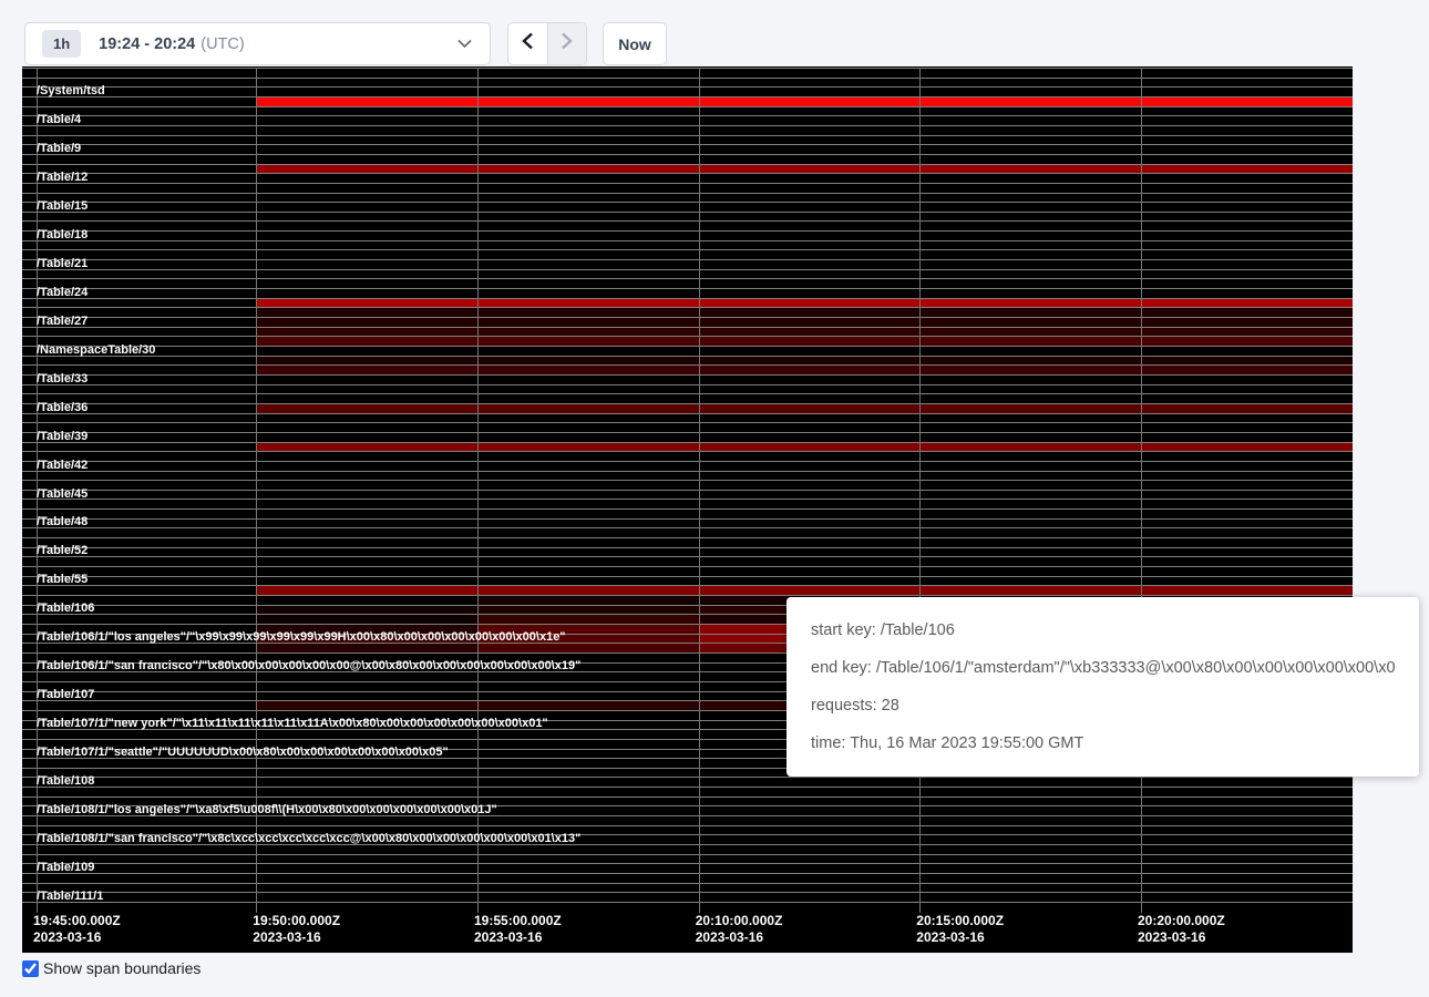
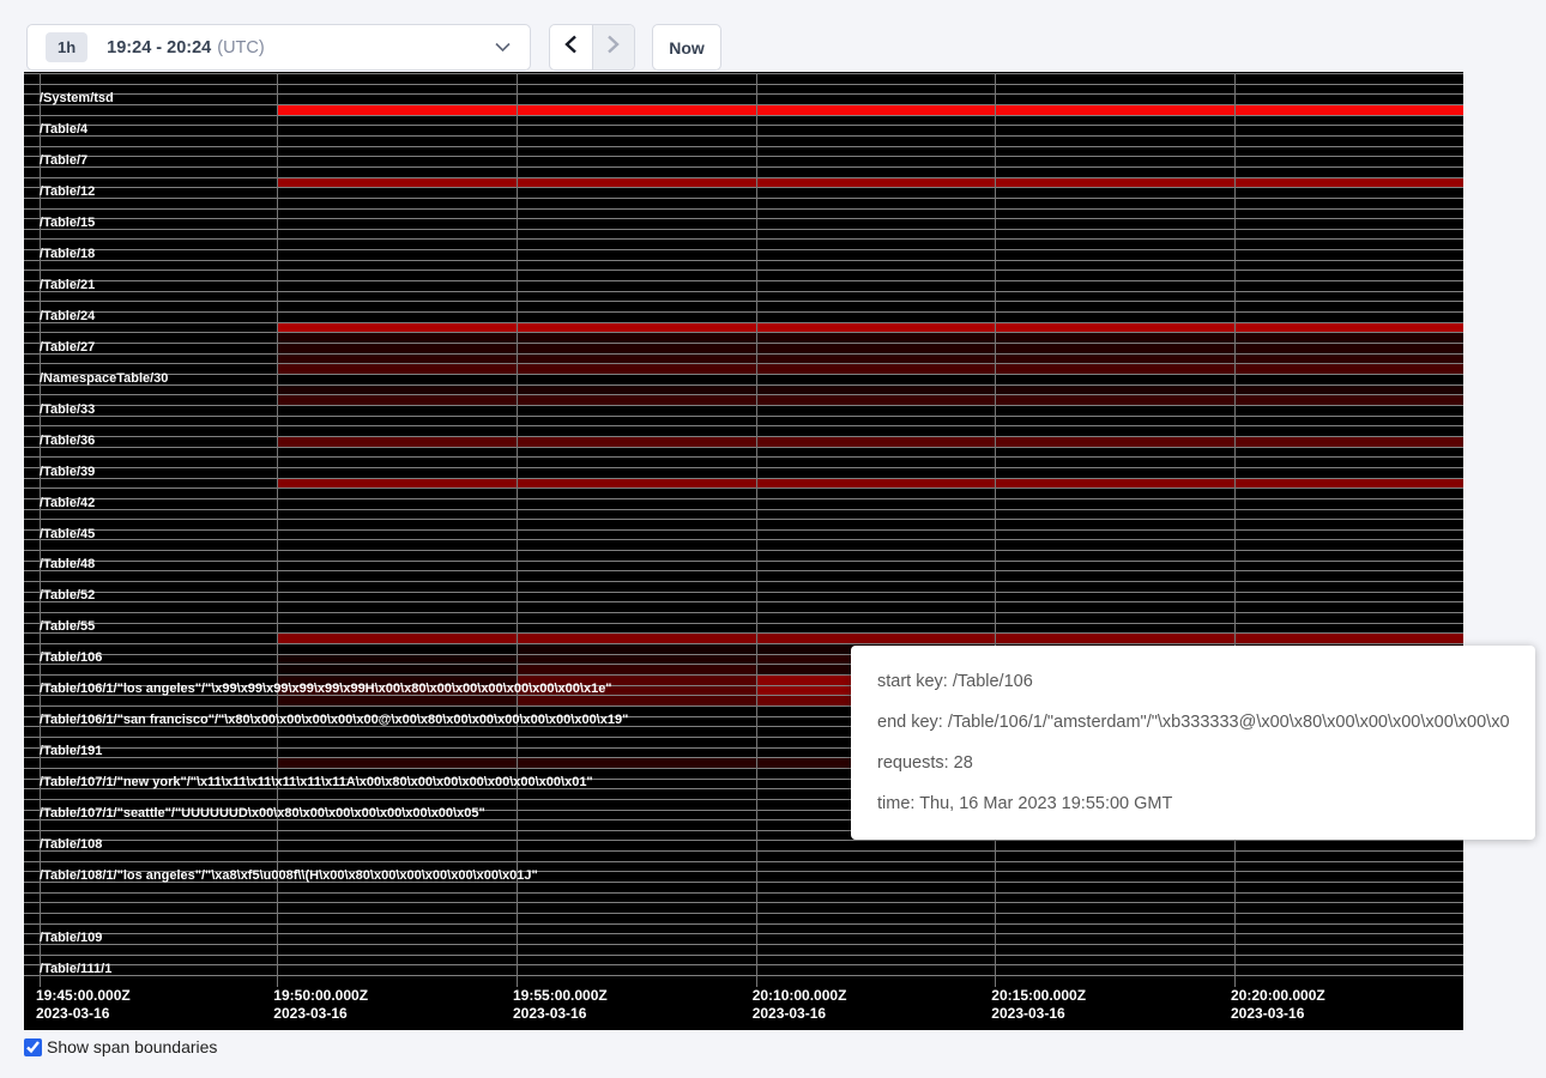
  1h
  19:24 - 20:24
  (UTC)
  Now
  /System/tsd
  /Table/4
- /Table/9
+ /Table/7
  /Table/12
  /Table/15
  /Table/18
  /Table/21
  /Table/24
  /Table/27
  /NamespaceTable/30
  /Table/33
  /Table/36
  /Table/39
  /Table/42
  /Table/45
  /Table/48
  /Table/52
  /Table/55
  /Table/106
  /Table/106/1/"los angeles"/"\x99\x99\x99\x99\x99\x99H\x00\x80\x00\x00\x00\x00\x00\x00\x1e"
  /Table/106/1/"san francisco"/"\x80\x00\x00\x00\x00\x00@\x00\x80\x00\x00\x00\x00\x00\x00\x19"
- /Table/107
+ /Table/191
  /Table/107/1/"new york"/"\x11\x11\x11\x11\x11\x11A\x00\x80\x00\x00\x00\x00\x00\x00\x01"
  /Table/107/1/"seattle"/"UUUUUUD\x00\x80\x00\x00\x00\x00\x00\x00\x05"
  /Table/108
  /Table/108/1/"los angeles"/"\xa8\xf5\u008f\\(H\x00\x80\x00\x00\x00\x00\x00\x01J"
- /Table/108/1/"san francisco"/"\x8c\xcc\xcc\xcc\xcc\xcc@\x00\x80\x00\x00\x00\x00\x00\x01\x13"
  /Table/109
  /Table/111/1
  19:45:00.000Z
  2023-03-16
  19:50:00.000Z
  2023-03-16
  19:55:00.000Z
  2023-03-16
  20:10:00.000Z
  2023-03-16
  20:15:00.000Z
  2023-03-16
  20:20:00.000Z
  2023-03-16
  start key: /Table/106
  end key: /Table/106/1/"amsterdam"/"\xb333333@\x00\x80\x00\x00\x00\x00\x00\x0
  requests: 28
  time: Thu, 16 Mar 2023 19:55:00 GMT
  Show span boundaries
